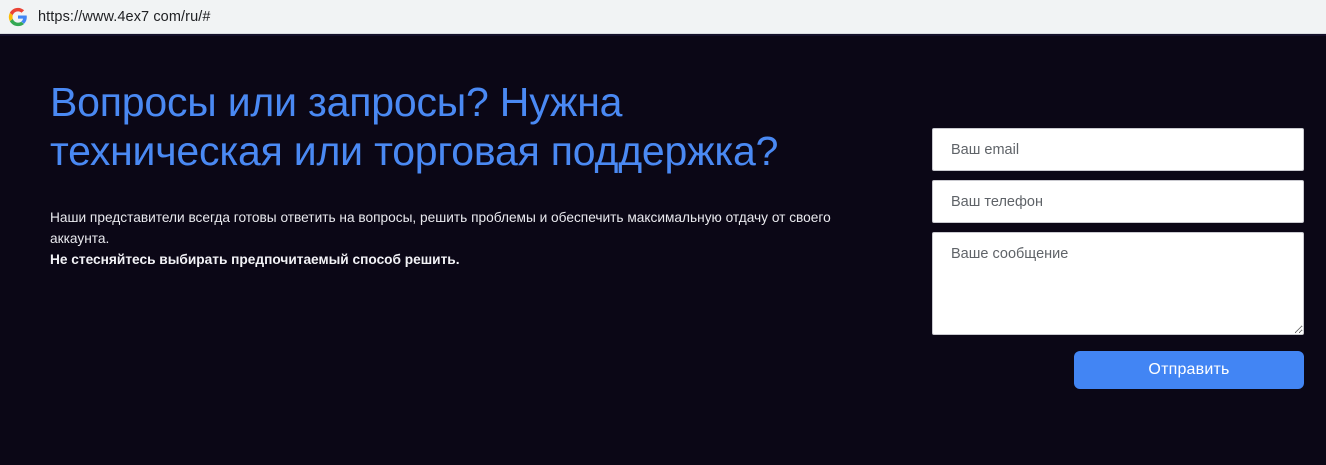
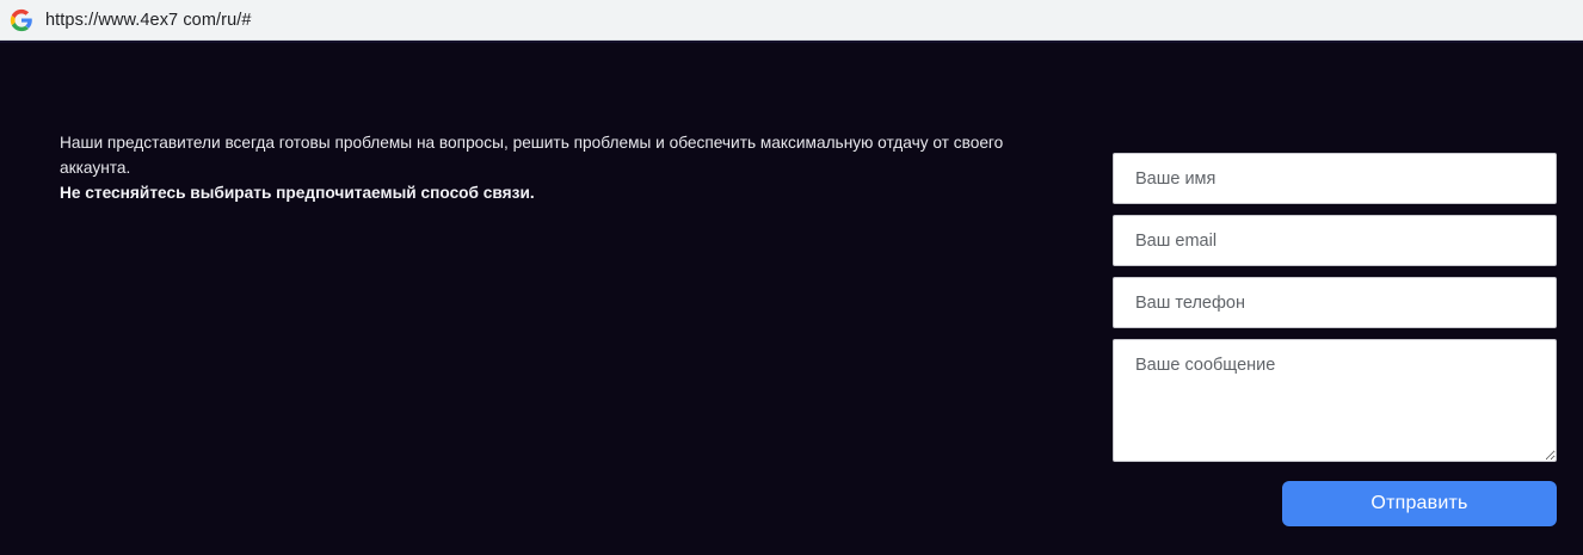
  https://www.4ex7 com/ru/#
- Вопросы или запросы? Нужна
- техническая или торговая поддержка?
- Наши представители всегда готовы ответить на вопросы, решить проблемы и обеспечить максимальную отдачу от своего аккаунта.
+ Наши представители всегда готовы проблемы на вопросы, решить проблемы и обеспечить максимальную отдачу от своего аккаунта.
- Не стесняйтесь выбирать предпочитаемый способ решить.
+ Не стесняйтесь выбирать предпочитаемый способ связи.
+ Ваше имя
  Ваш email
  Ваш телефон
  Ваше сообщение
  Отправить
